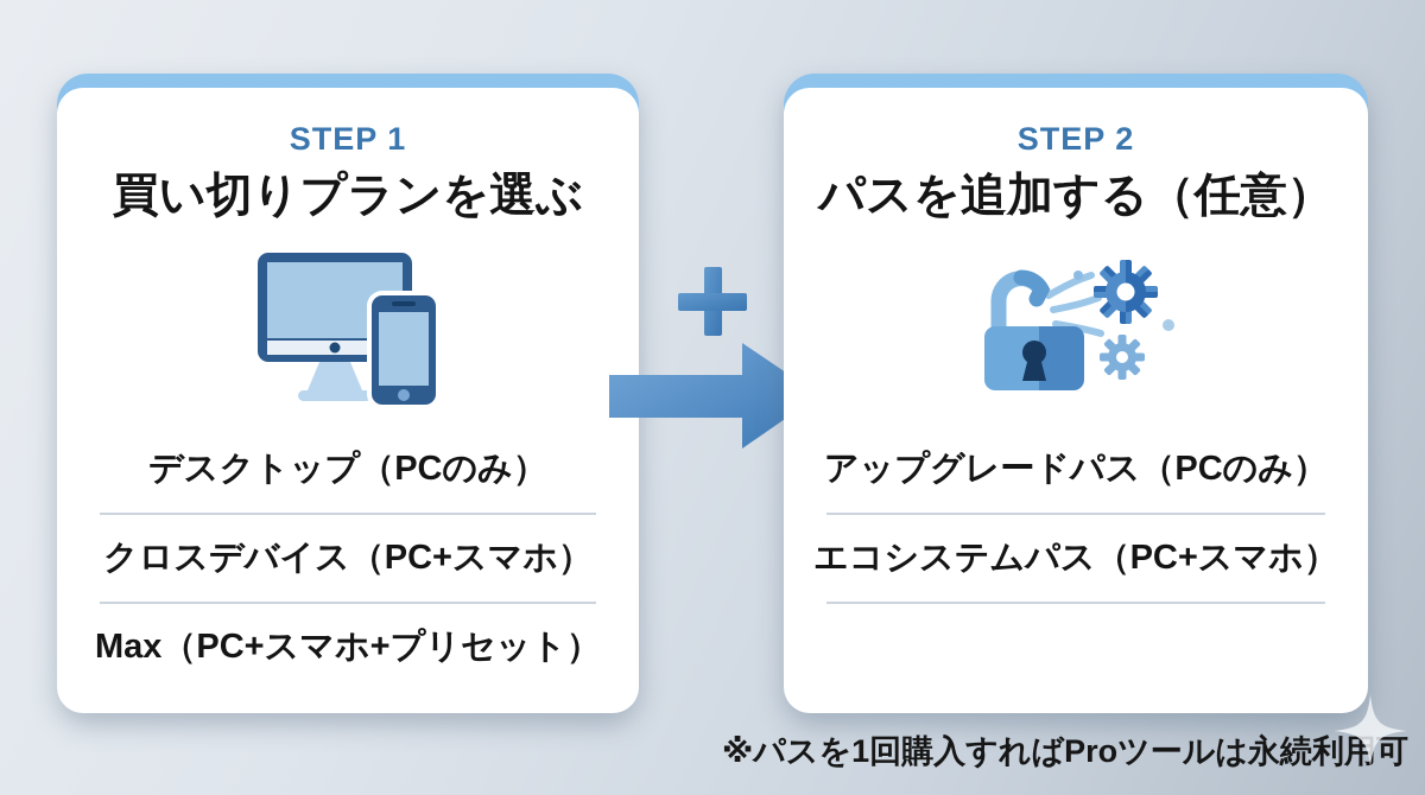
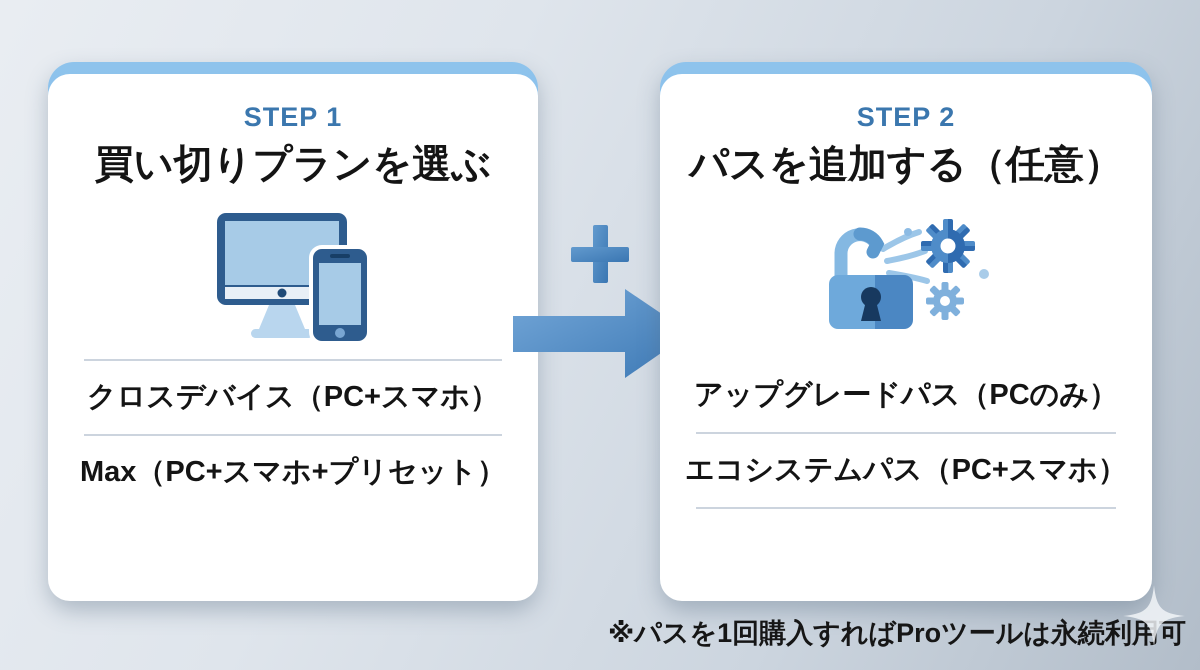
  STEP 1
  買い切りプランを選ぶ
- デスクトップ（PCのみ）
  クロスデバイス（PC+スマホ）
  Max（PC+スマホ+プリセット）
  STEP 2
  パスを追加する（任意）
  アップグレードパス（PCのみ）
  エコシステムパス（PC+スマホ）
  ※パスを1回購入すればProツールは永続利用可
